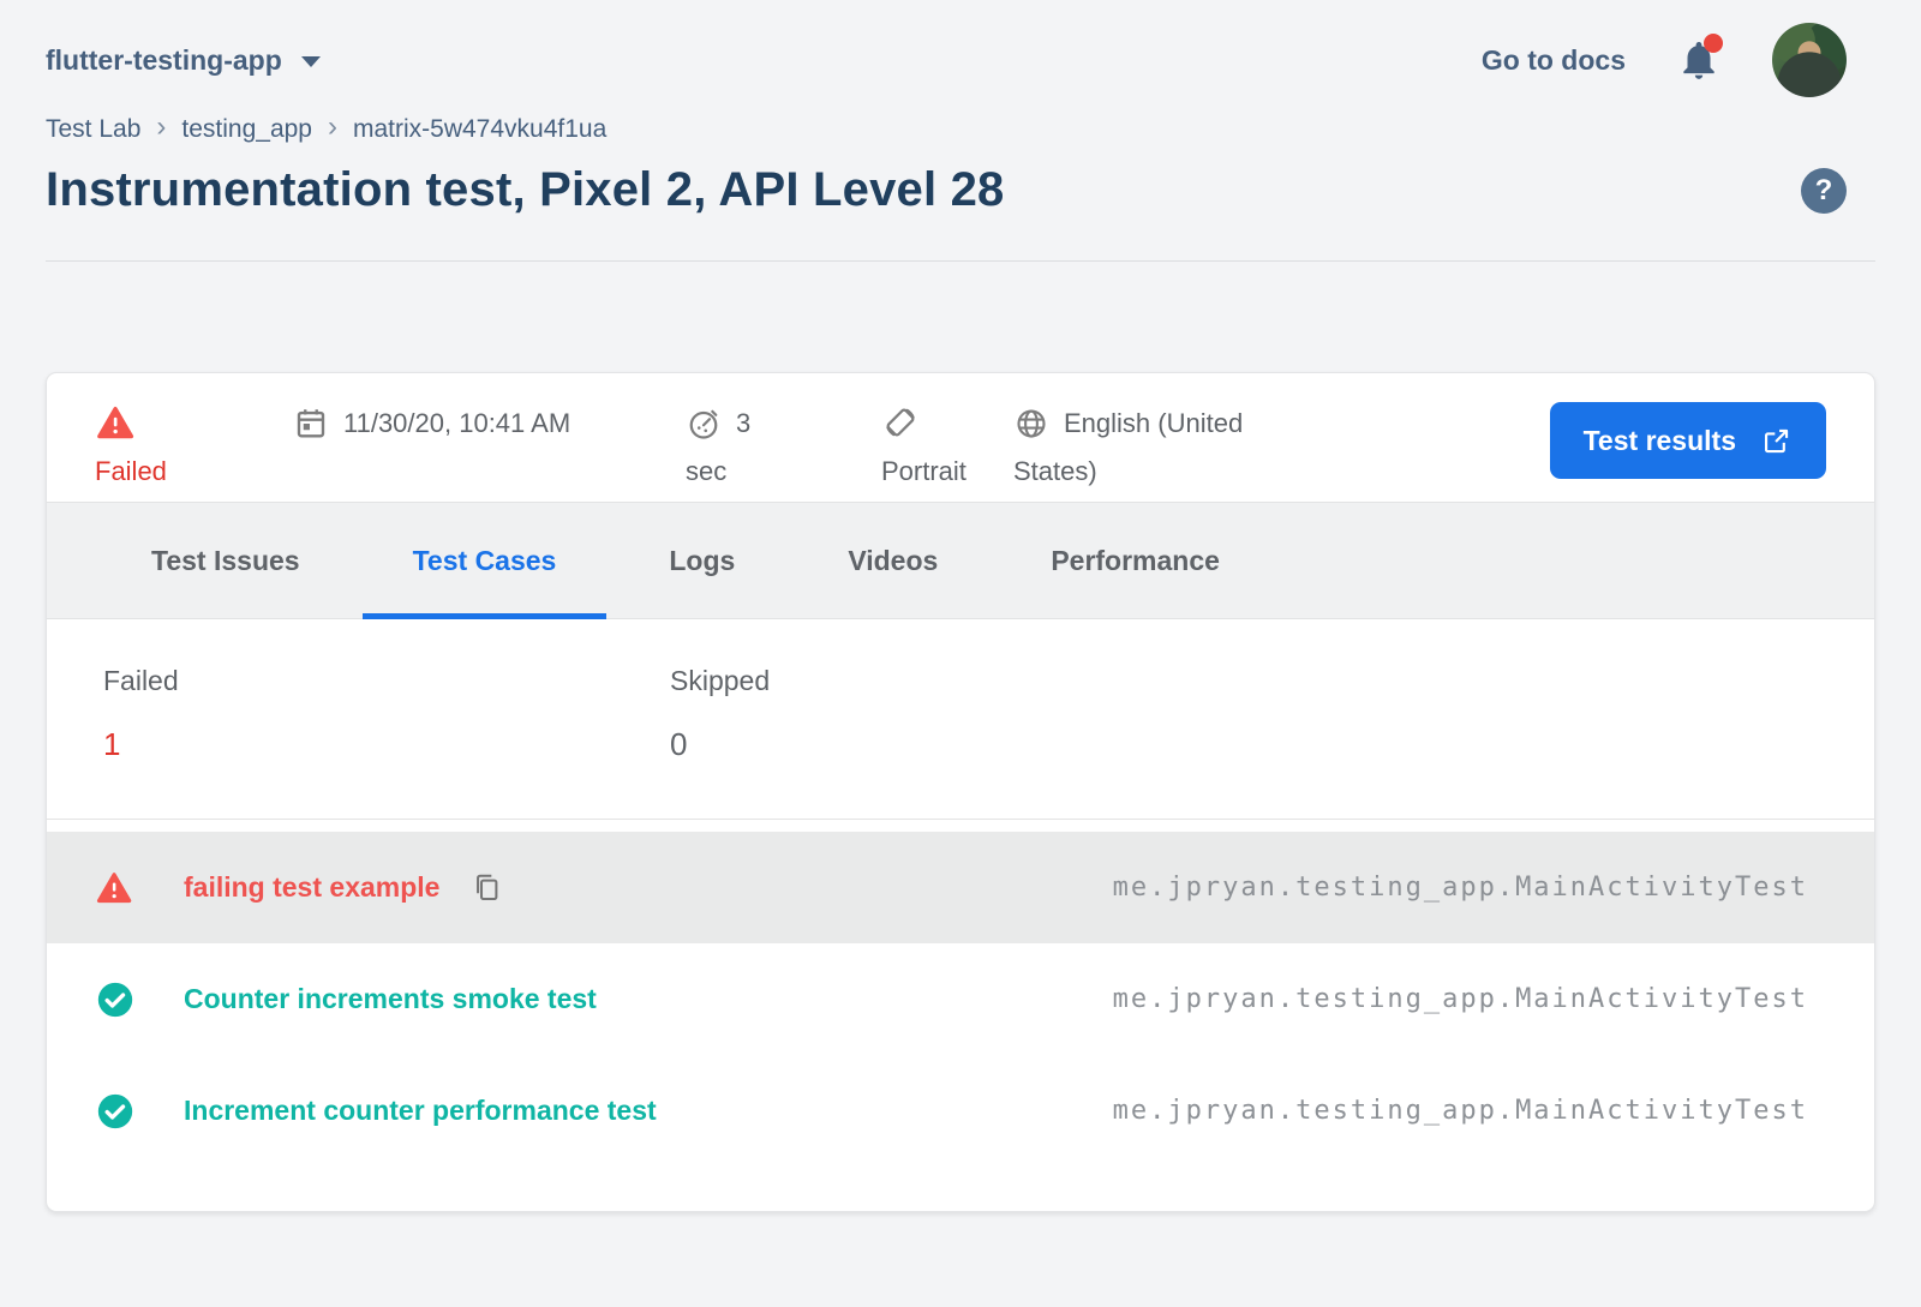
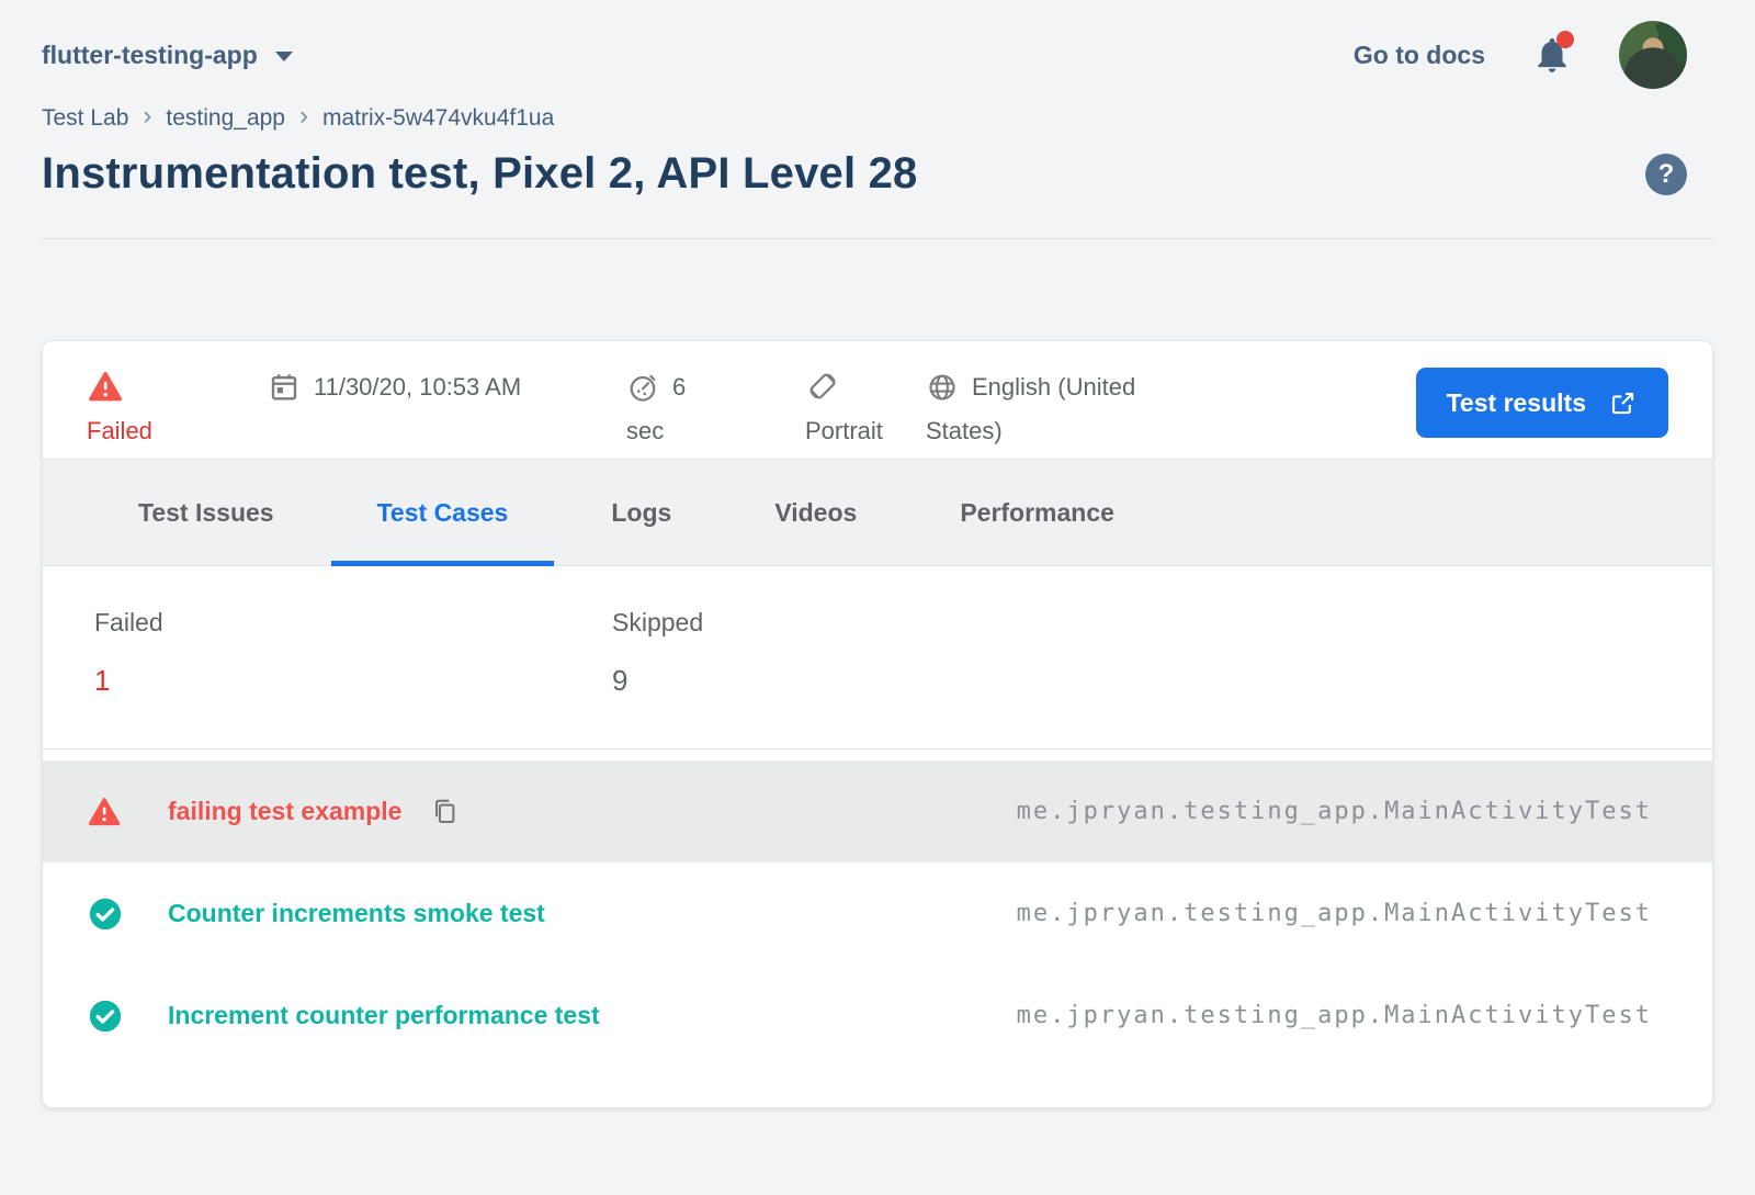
  flutter-testing-app
  Go to docs
  Test Lab
  ›
  testing_app
  ›
  matrix-5w474vku4f1ua
  Instrumentation test, Pixel 2, API Level 28
  ?
  Failed
- 11/30/20, 10:41 AM
+ 11/30/20, 10:53 AM
- 3 sec
+ 6 sec
  Portrait
  English (United States)
  Test results
  Test Issues
  Test Cases
  Logs
  Videos
  Performance
  Failed
  1
  Skipped
- 0
+ 9
  failing test example
  me.jpryan.testing_app.MainActivityTest
  Counter increments smoke test
  me.jpryan.testing_app.MainActivityTest
  Increment counter performance test
  me.jpryan.testing_app.MainActivityTest
